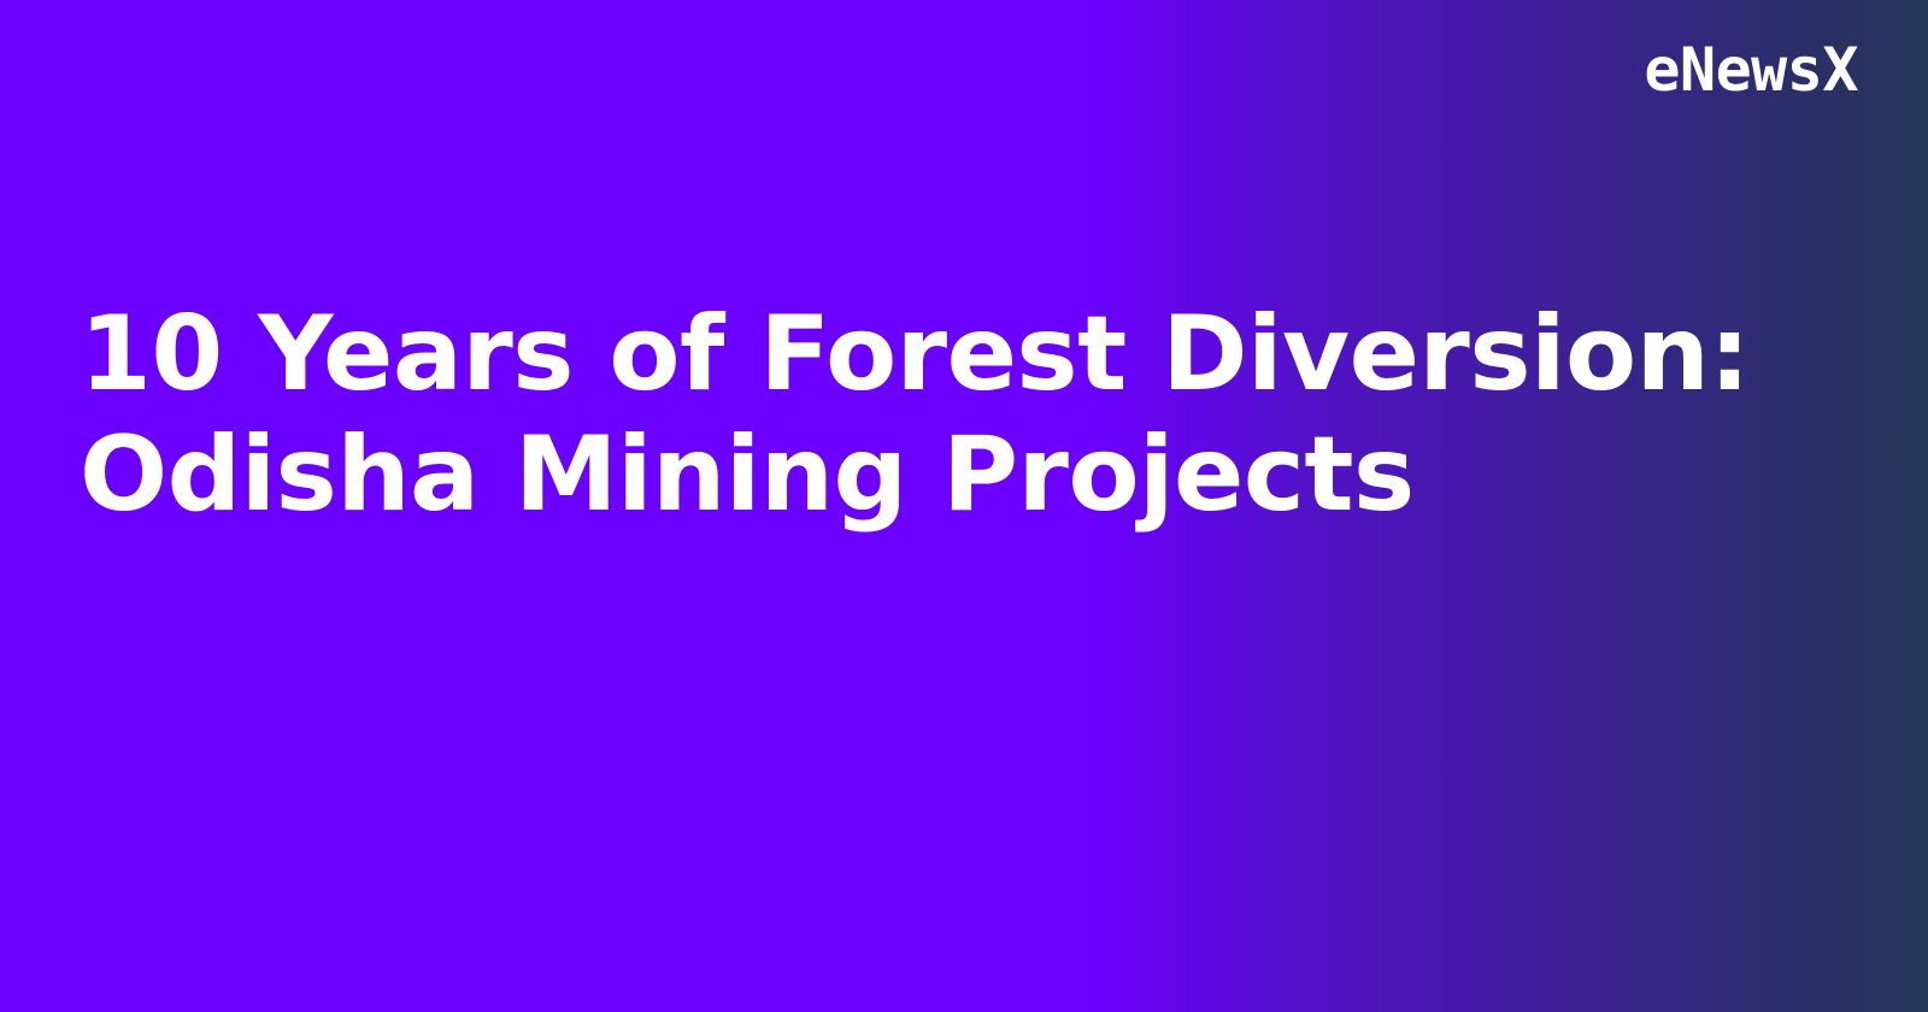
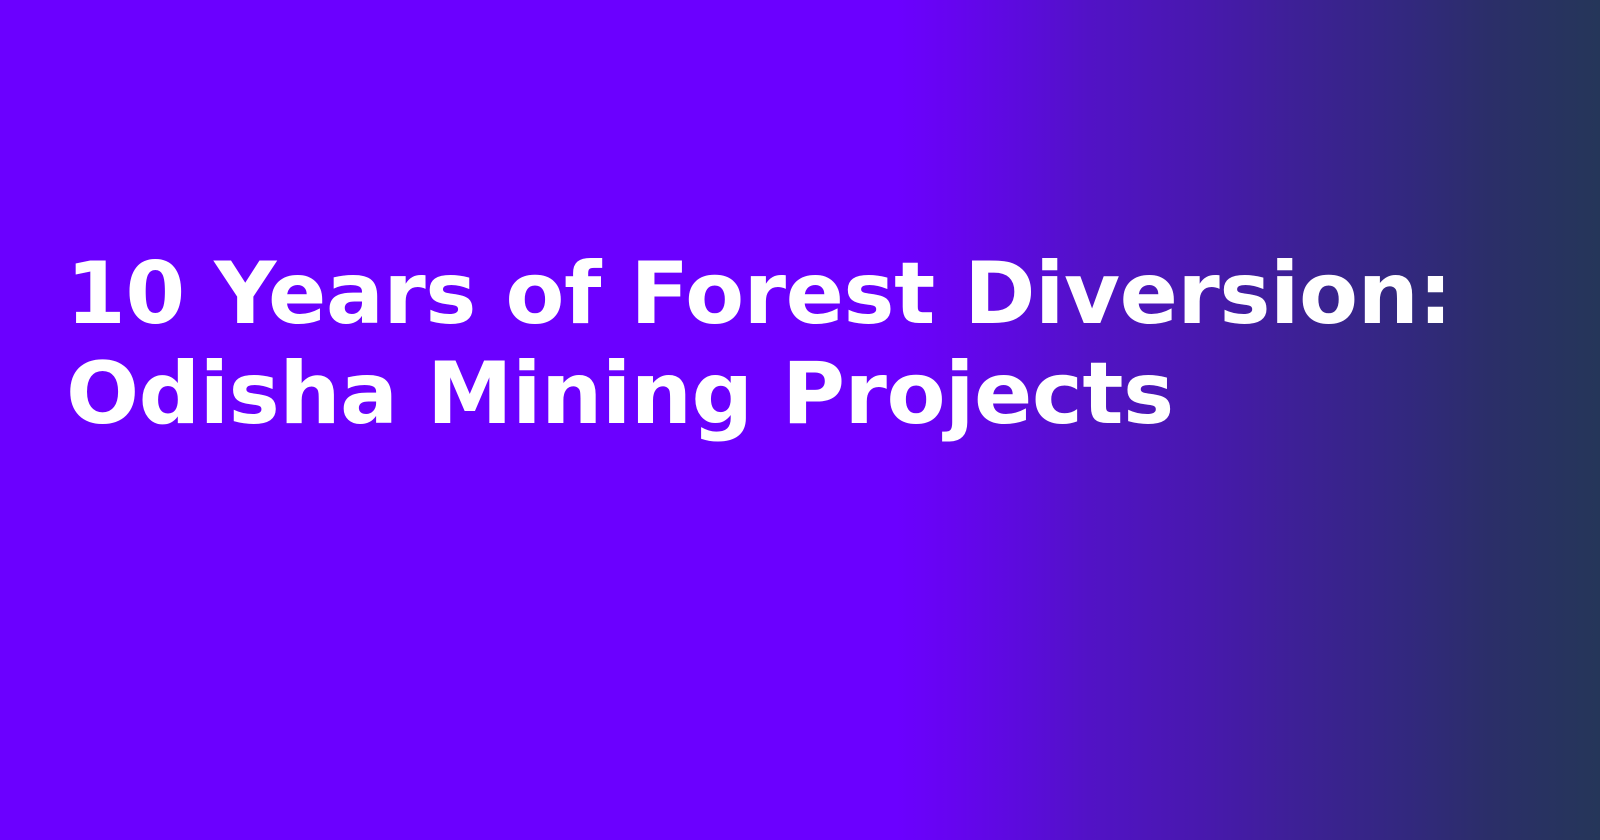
- eNewsX
  10 Years of Forest Diversion:
  Odisha Mining Projects
